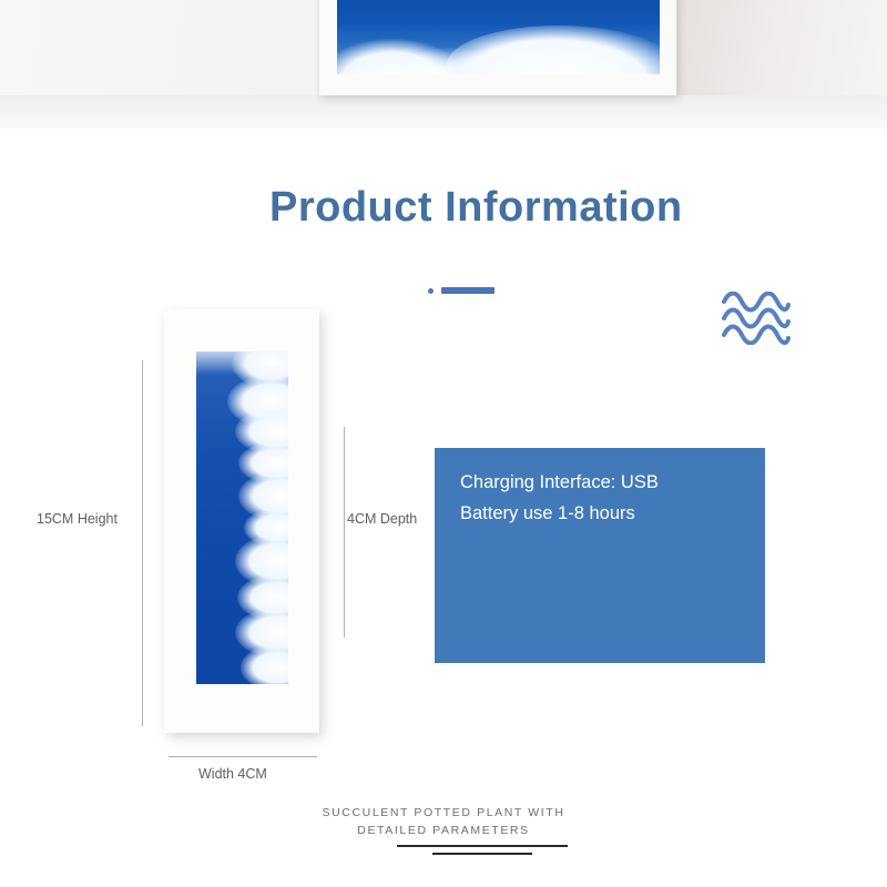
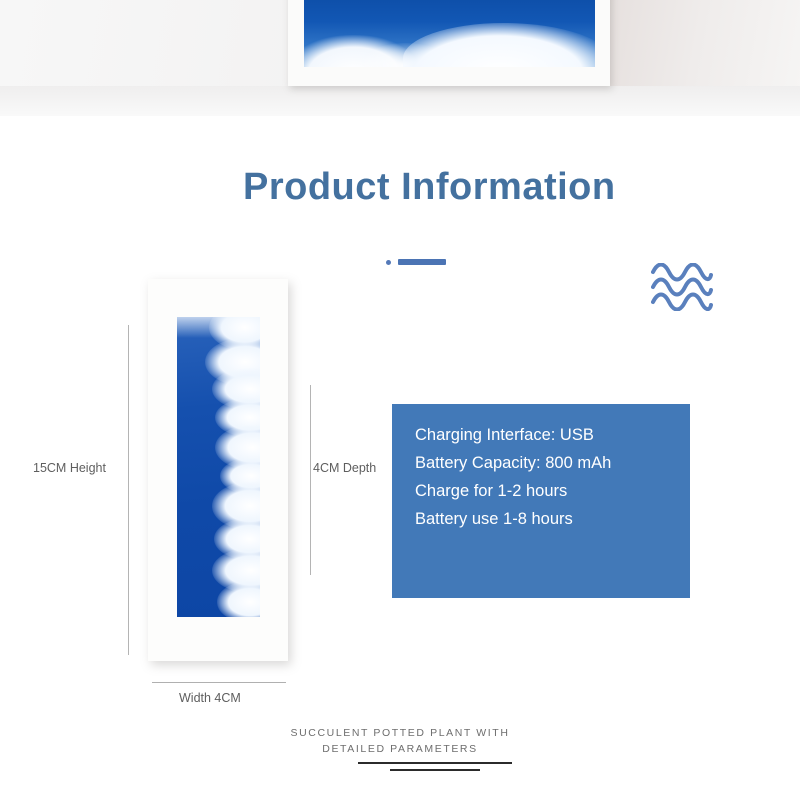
  Product Information
  15CM Height
  4CM Depth
  Width 4CM
  Charging Interface: USB
+ Battery Capacity: 800 mAh
+ Charge for 1-2 hours
  Battery use 1-8 hours
  SUCCULENT POTTED PLANT WITH
  DETAILED PARAMETERS
